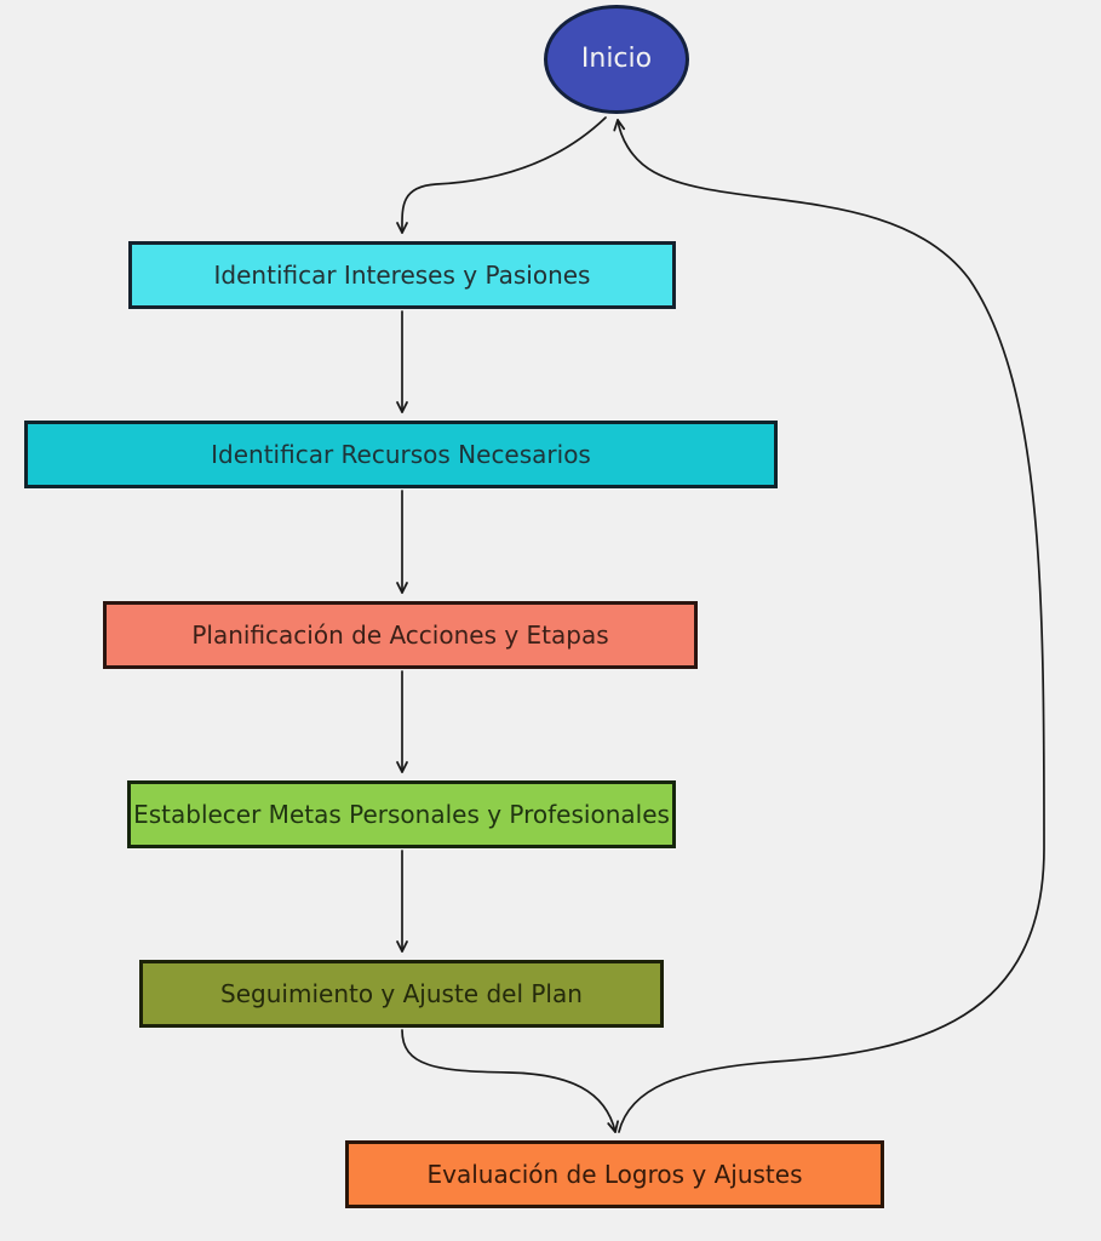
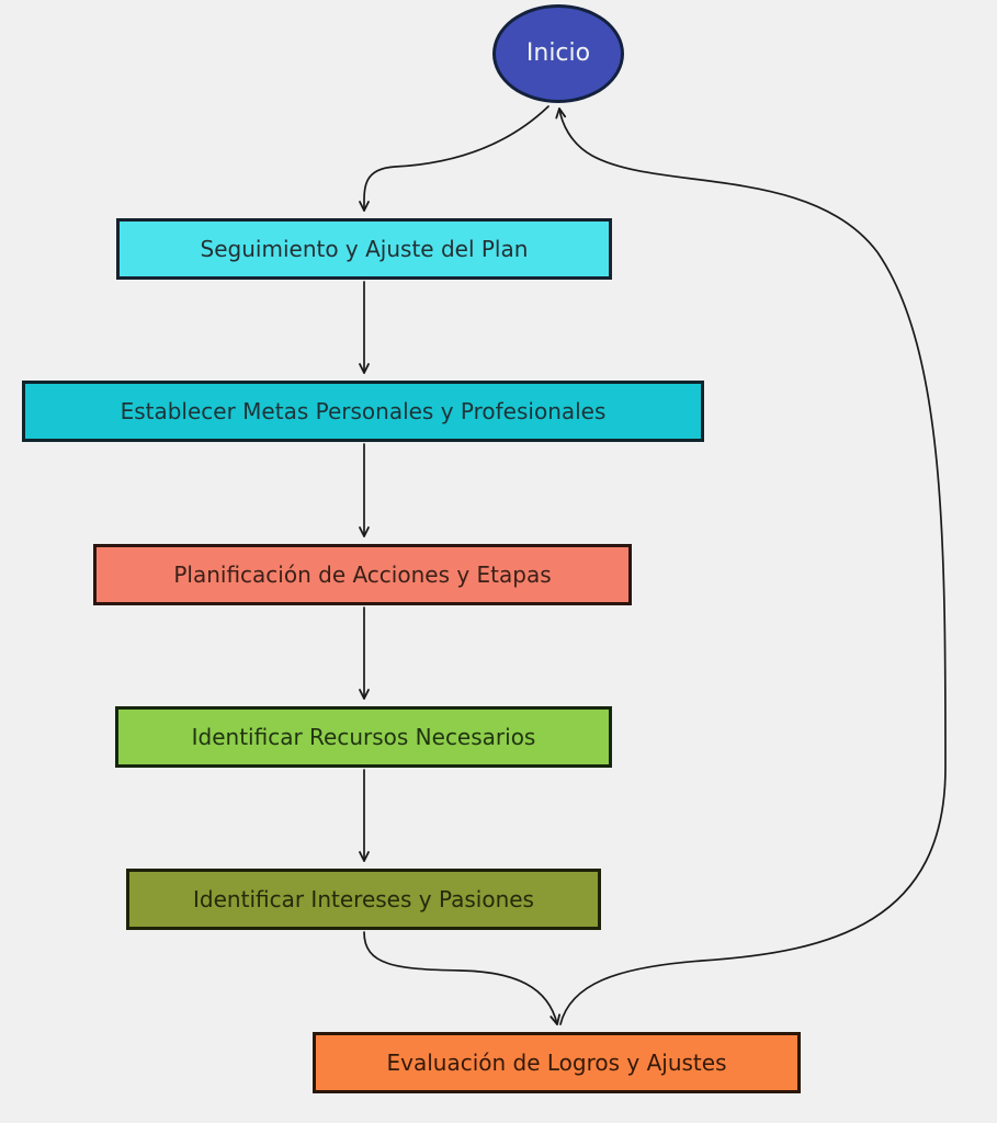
  Inicio
- Identificar Intereses y Pasiones
+ Seguimiento y Ajuste del Plan
- Identificar Recursos Necesarios
+ Establecer Metas Personales y Profesionales
  Planificación de Acciones y Etapas
- Establecer Metas Personales y Profesionales
+ Identificar Recursos Necesarios
- Seguimiento y Ajuste del Plan
+ Identificar Intereses y Pasiones
  Evaluación de Logros y Ajustes
